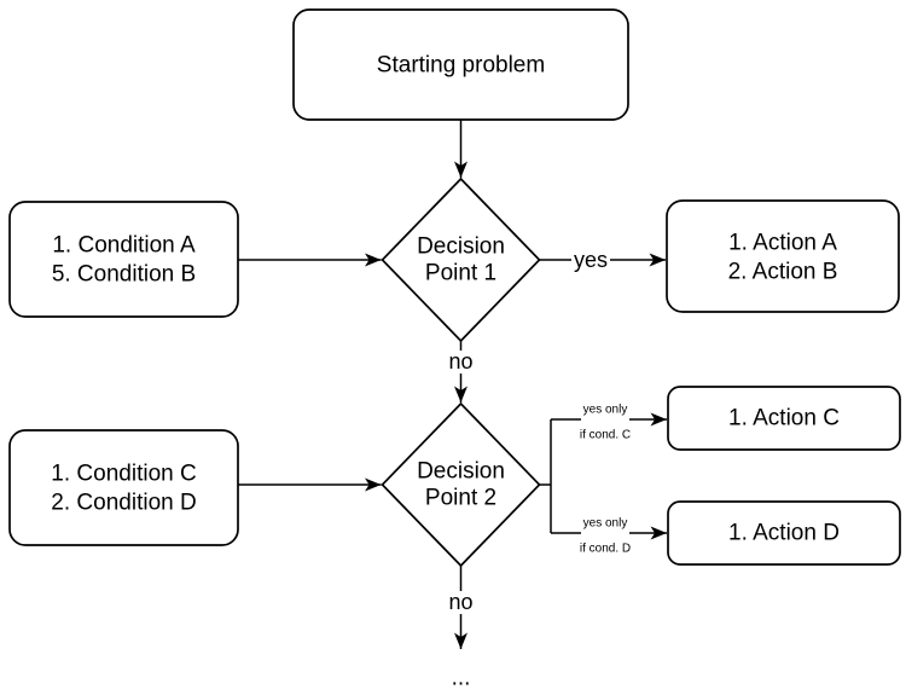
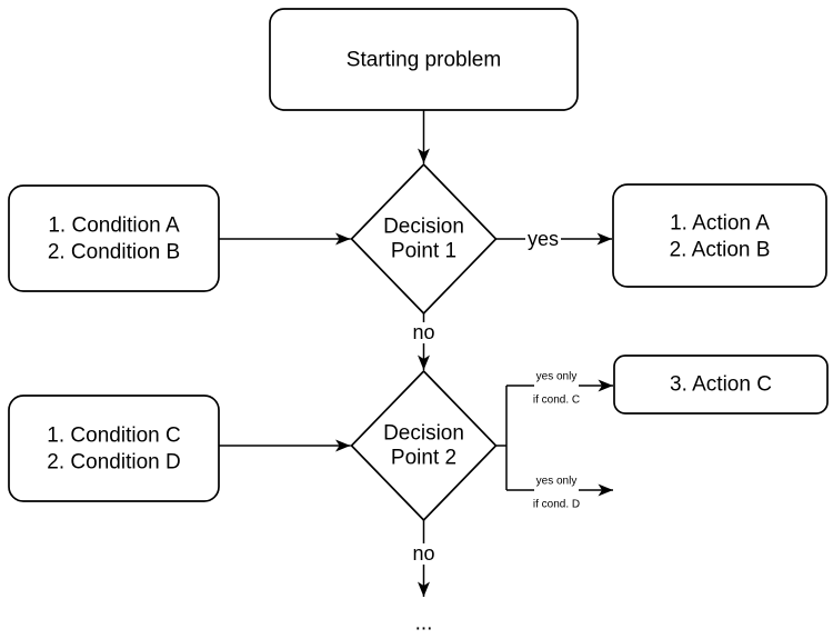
  Starting problem
  Decision
  Point 1
  1. Condition A
- 5. Condition B
+ 2. Condition B
  1. Action A
  2. Action B
  Decision
  Point 2
  1. Condition C
  2. Condition D
- 1. Action C
+ 3. Action C
- 1. Action D
  yes
  no
  yes only
  if cond. C
  yes only
  if cond. D
  no
  ...
